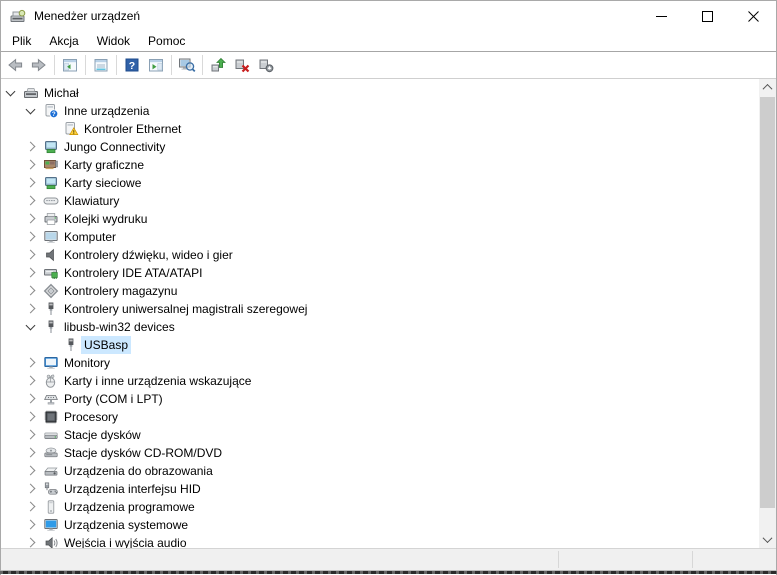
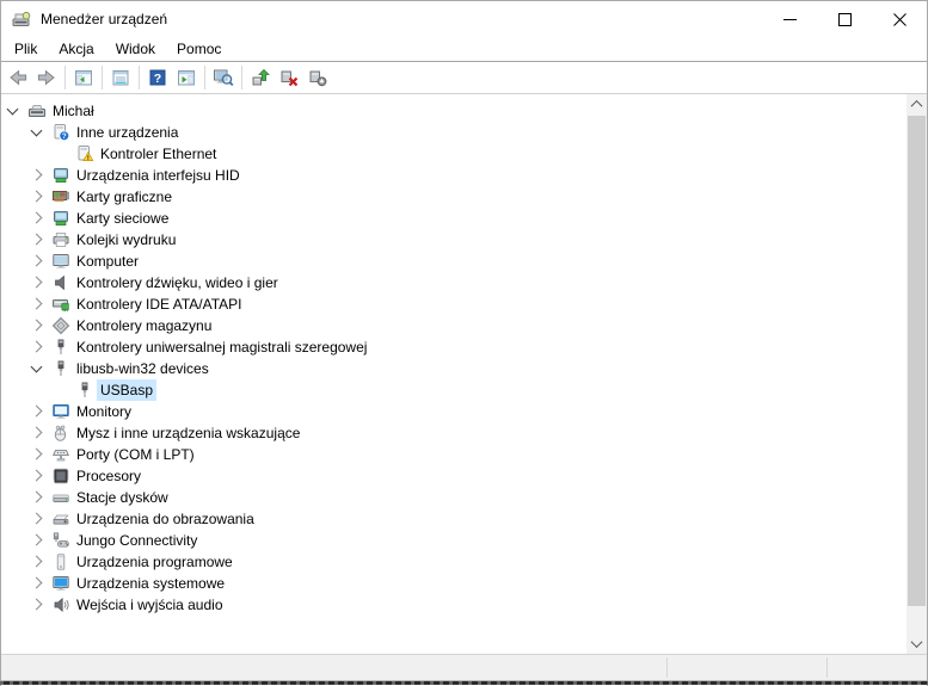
  Menedżer urządzeń
  Plik
  Akcja
  Widok
  Pomoc
  ?
  Michał
  Inne urządzenia
  Kontroler Ethernet
- Jungo Connectivity
+ Urządzenia interfejsu HID
  Karty graficzne
  Karty sieciowe
- Klawiatury
  Kolejki wydruku
  Komputer
  Kontrolery dźwięku, wideo i gier
  Kontrolery IDE ATA/ATAPI
  Kontrolery magazynu
  Kontrolery uniwersalnej magistrali szeregowej
  libusb-win32 devices
  USBasp
  Monitory
- Karty i inne urządzenia wskazujące
+ Mysz i inne urządzenia wskazujące
  Porty (COM i LPT)
  Procesory
  Stacje dysków
- Stacje dysków CD-ROM/DVD
  Urządzenia do obrazowania
- Urządzenia interfejsu HID
+ Jungo Connectivity
  Urządzenia programowe
  Urządzenia systemowe
  Wejścia i wyjścia audio
